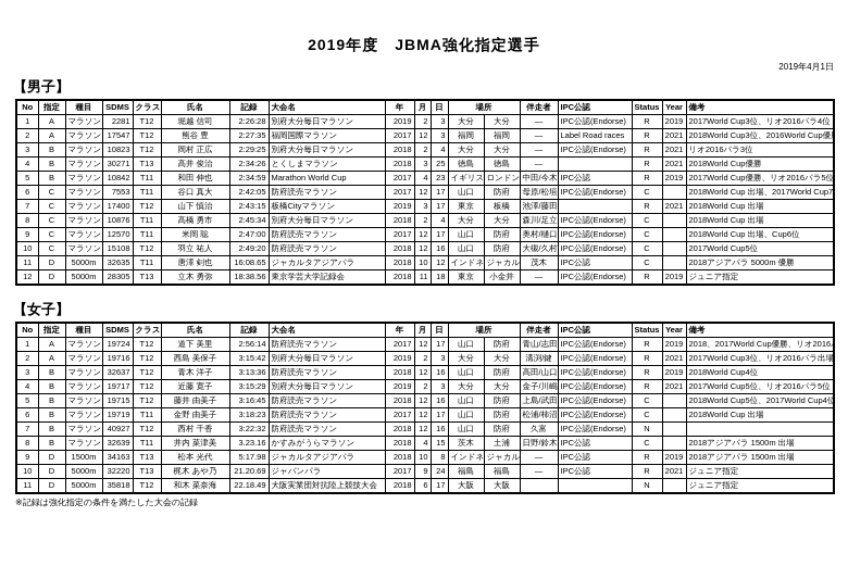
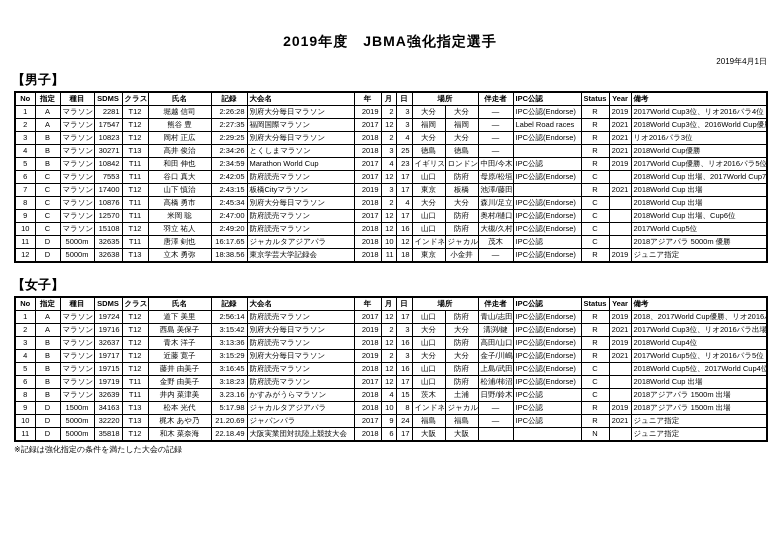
  2019年度 JBMA強化指定選手
  2019年4月1日
  【男子】
  No	指定	種目	SDMS	クラス	氏名	記録	大会名	年	月	日	場所	伴走者	IPC公認	Status	Year	備考
  1	A	マラソン	2281	T12	堀越 信司	2:26:28	別府大分毎日マラソン	2019	2	3	大分	大分	―	IPC公認(Endorse)	R	2019	2017World Cup3位、リオ2016パラ4位
  2	A	マラソン	17547	T12	熊谷 豊	2:27:35	福岡国際マラソン	2017	12	3	福岡	福岡	―	Label Road races	R	2021	2018World Cup3位、2016World Cup優
  3	B	マラソン	10823	T12	岡村 正広	2:29:25	別府大分毎日マラソン	2018	2	4	大分	大分	―	IPC公認(Endorse)	R	2021	リオ2016パラ3位
  4	B	マラソン	30271	T13	高井 俊治	2:34:26	とくしまマラソン	2018	3	25	徳島	徳島	―		R	2021	2018World Cup優勝
  5	B	マラソン	10842	T11	和田 伸也	2:34:59	Marathon World Cup	2017	4	23	イギリス	ロンドン	中田/今木	IPC公認	R	2019	2017World Cup優勝、リオ2016パラ5位
  6	C	マラソン	7553	T11	谷口 真大	2:42:05	防府読売マラソン	2017	12	17	山口	防府	母原/松垣	IPC公認(Endorse)	C		2018World Cup 出場、2017World Cup7
  7	C	マラソン	17400	T12	山下 慎治	2:43:15	板橋Cityマラソン	2019	3	17	東京	板橋	池澤/藤田		R	2021	2018World Cup 出場
  8	C	マラソン	10876	T11	高橋 勇市	2:45:34	別府大分毎日マラソン	2018	2	4	大分	大分	森川/足立	IPC公認(Endorse)	C		2018World Cup 出場
  9	C	マラソン	12570	T11	米岡 聡	2:47:00	防府読売マラソン	2017	12	17	山口	防府	奥村/樋口	IPC公認(Endorse)	C		2018World Cup 出場、Cup6位
  10	C	マラソン	15108	T12	羽立 祐人	2:49:20	防府読売マラソン	2018	12	16	山口	防府	大槻/久村	IPC公認(Endorse)	C		2017World Cup5位
- 11	D	5000m	32635	T11	唐澤 剣也	16:08.65	ジャカルタアジアパラ	2018	10	12	インドネ	ジャカル	茂木	IPC公認	C		2018アジアパラ 5000m 優勝
+ 11	D	5000m	32635	T11	唐澤 剣也	16:17.65	ジャカルタアジアパラ	2018	10	12	インドネ	ジャカル	茂木	IPC公認	C		2018アジアパラ 5000m 優勝
- 12	D	5000m	28305	T13	立木 勇弥	18:38.56	東京学芸大学記録会	2018	11	18	東京	小金井	―	IPC公認(Endorse)	R	2019	ジュニア指定
+ 12	D	5000m	32638	T13	立木 勇弥	18:38.56	東京学芸大学記録会	2018	11	18	東京	小金井	―	IPC公認(Endorse)	R	2019	ジュニア指定
  【女子】
  No	指定	種目	SDMS	クラス	氏名	記録	大会名	年	月	日	場所	伴走者	IPC公認	Status	Year	備考
  1	A	マラソン	19724	T12	道下 美里	2:56:14	防府読売マラソン	2017	12	17	山口	防府	青山/志田	IPC公認(Endorse)	R	2019	2018、2017World Cup優勝、リオ2016
  2	A	マラソン	19716	T12	西島 美保子	3:15:42	別府大分毎日マラソン	2019	2	3	大分	大分	溝渕/鍵	IPC公認(Endorse)	R	2021	2017World Cup3位、リオ2016パラ出場
  3	B	マラソン	32637	T12	青木 洋子	3:13:36	防府読売マラソン	2018	12	16	山口	防府	高田/山口	IPC公認(Endorse)	R	2019	2018World Cup4位
  4	B	マラソン	19717	T12	近藤 寛子	3:15:29	別府大分毎日マラソン	2019	2	3	大分	大分	金子/川嶋	IPC公認(Endorse)	R	2021	2017World Cup5位、リオ2016パラ5位
  5	B	マラソン	19715	T12	藤井 由美子	3:16:45	防府読売マラソン	2018	12	16	山口	防府	上島/武田	IPC公認(Endorse)	C		2018World Cup5位、2017World Cup4位
  6	B	マラソン	19719	T11	金野 由美子	3:18:23	防府読売マラソン	2017	12	17	山口	防府	松浦/柿沼	IPC公認(Endorse)	C		2018World Cup 出場
- 7	B	マラソン	40927	T12	西村 千香	3:22:32	防府読売マラソン	2018	12	16	山口	防府	久富	IPC公認(Endorse)	N
  8	B	マラソン	32639	T11	井内 菜津美	3.23.16	かすみがうらマラソン	2018	4	15	茨木	土浦	日野/鈴木	IPC公認	C		2018アジアパラ 1500m 出場
  9	D	1500m	34163	T13	松本 光代	5:17.98	ジャカルタアジアパラ	2018	10	8	インドネ	ジャカル	―	IPC公認	R	2019	2018アジアパラ 1500m 出場
  10	D	5000m	32220	T13	梶木 あや乃	21.20.69	ジャパンパラ	2017	9	24	福島	福島	―	IPC公認	R	2021	ジュニア指定
  11	D	5000m	35818	T12	和木 菜奈海	22.18.49	大阪実業団対抗陸上競技大会	2018	6	17	大阪	大阪			N		ジュニア指定
  ※記録は強化指定の条件を満たした大会の記録
